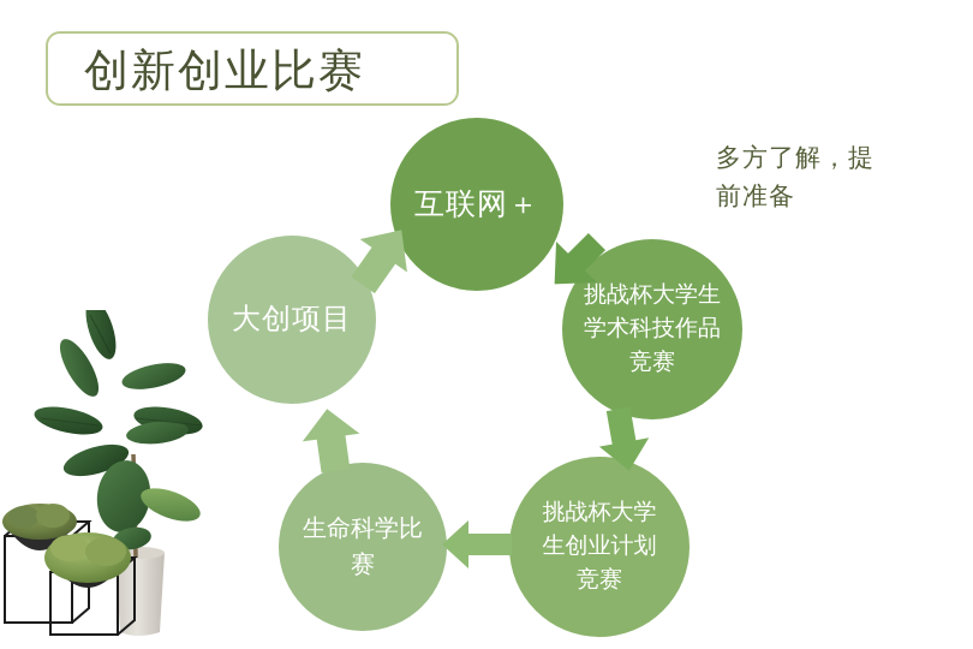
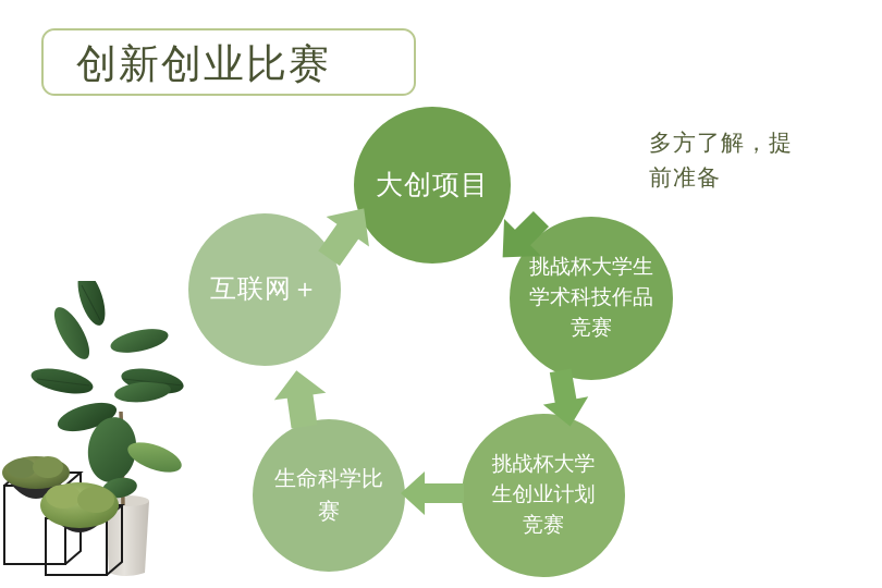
  创新创业比赛
  多方了解，提
  前准备
- 互联网＋
+ 大创项目
  挑战杯大学生
  学术科技作品
  竞赛
  挑战杯大学
  生创业计划
  竞赛
  生命科学比
  赛
- 大创项目
+ 互联网＋
